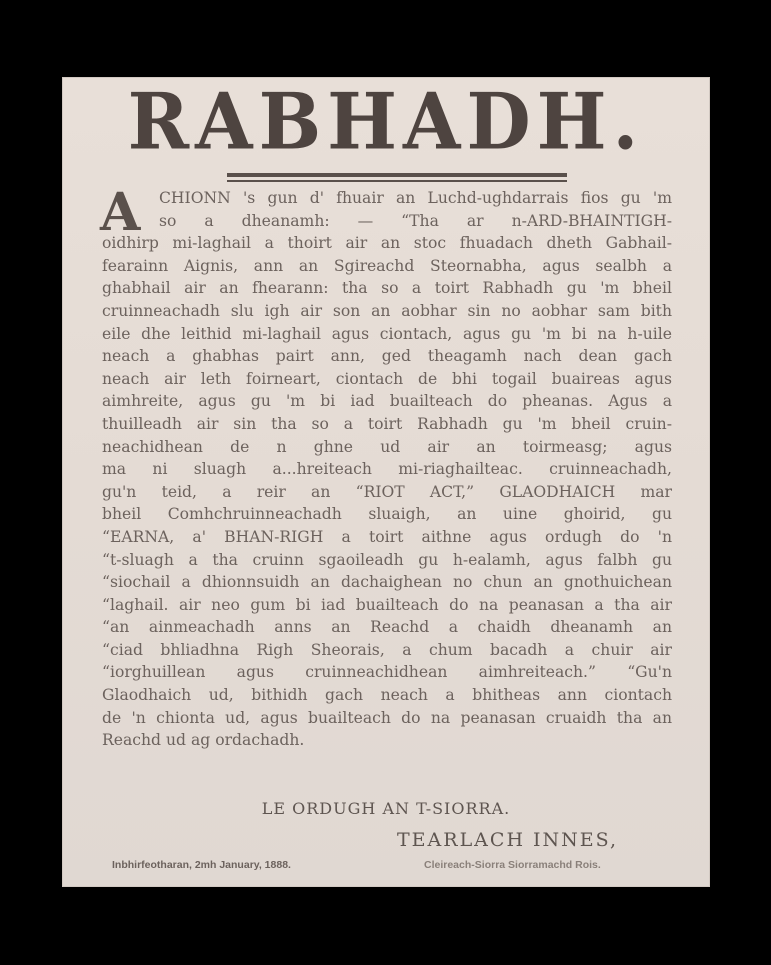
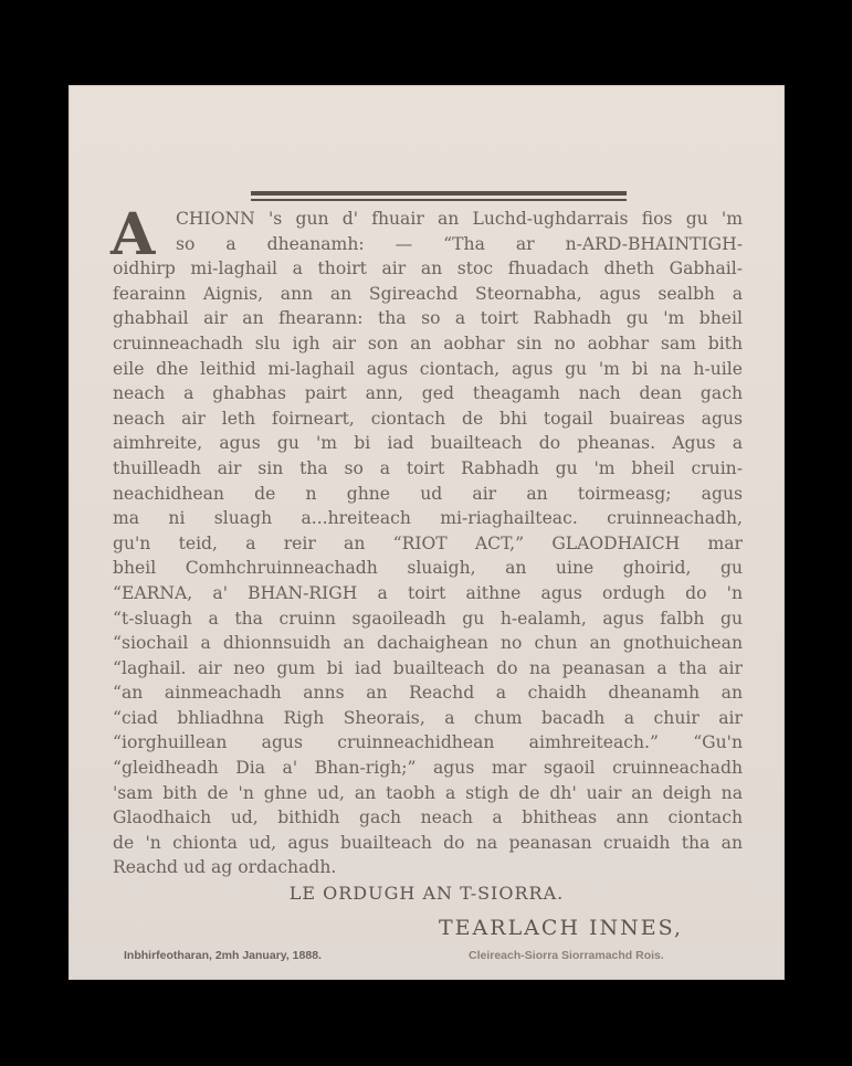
- RABHADH.
  A
  CHIONN 's gun d' fhuair an Luchd-ughdarrais fios gu 'm
  so a dheanamh: — “Tha ar n-ARD-BHAINTIGH-
  oidhirp mi-laghail a thoirt air an stoc fhuadach dheth Gabhail-
  fearainn Aignis, ann an Sgireachd Steornabha, agus sealbh a
  ghabhail air an fhearann: tha so a toirt Rabhadh gu 'm bheil
  cruinneachadh slu igh air son an aobhar sin no aobhar sam bith
  eile dhe leithid mi-laghail agus ciontach, agus gu 'm bi na h-uile
  neach a ghabhas pairt ann, ged theagamh nach dean gach
  neach air leth foirneart, ciontach de bhi togail buaireas agus
  aimhreite, agus gu 'm bi iad buailteach do pheanas. Agus a
  thuilleadh air sin tha so a toirt Rabhadh gu 'm bheil cruin-
  neachidhean de n ghne ud air an toirmeasg; agus
  ma ni sluagh a...hreiteach mi-riaghailteac. cruinneachadh,
  gu'n teid, a reir an “RIOT ACT,” GLAODHAICH mar
  bheil Comhchruinneachadh sluaigh, an uine ghoirid, gu
  “EARNA, a' BHAN-RIGH a toirt aithne agus ordugh do 'n
  “t-sluagh a tha cruinn sgaoileadh gu h-ealamh, agus falbh gu
  “siochail a dhionnsuidh an dachaighean no chun an gnothuichean
  “laghail. air neo gum bi iad buailteach do na peanasan a tha air
  “an ainmeachadh anns an Reachd a chaidh dheanamh an
  “ciad bhliadhna Righ Sheorais, a chum bacadh a chuir air
  “iorghuillean agus cruinneachidhean aimhreiteach.” “Gu'n
+ “gleidheadh Dia a' Bhan-righ;” agus mar sgaoil cruinneachadh
+ 'sam bith de 'n ghne ud, an taobh a stigh de dh' uair an deigh na
  Glaodhaich ud, bithidh gach neach a bhitheas ann ciontach
  de 'n chionta ud, agus buailteach do na peanasan cruaidh tha an
  Reachd ud ag ordachadh.
  LE ORDUGH AN T-SIORRA.
  TEARLACH INNES,
  Inbhirfeotharan, 2mh January, 1888.
  Cleireach-Siorra Siorramachd Rois.
